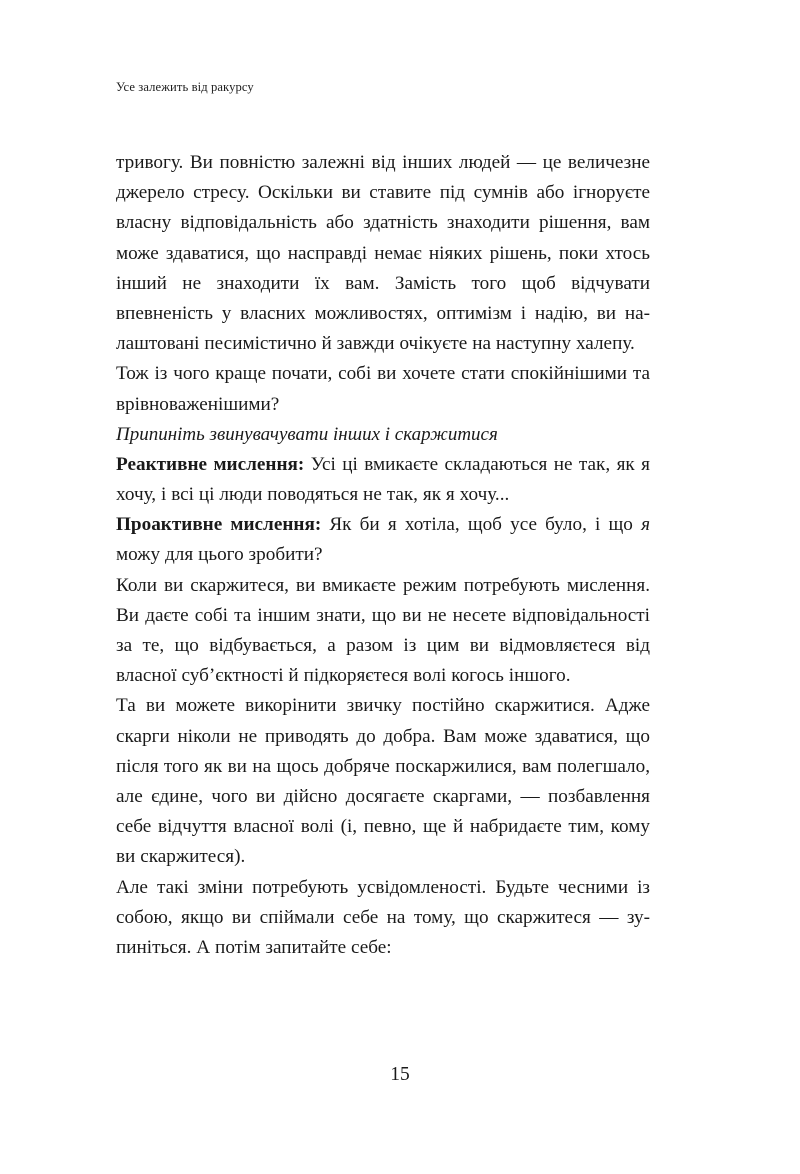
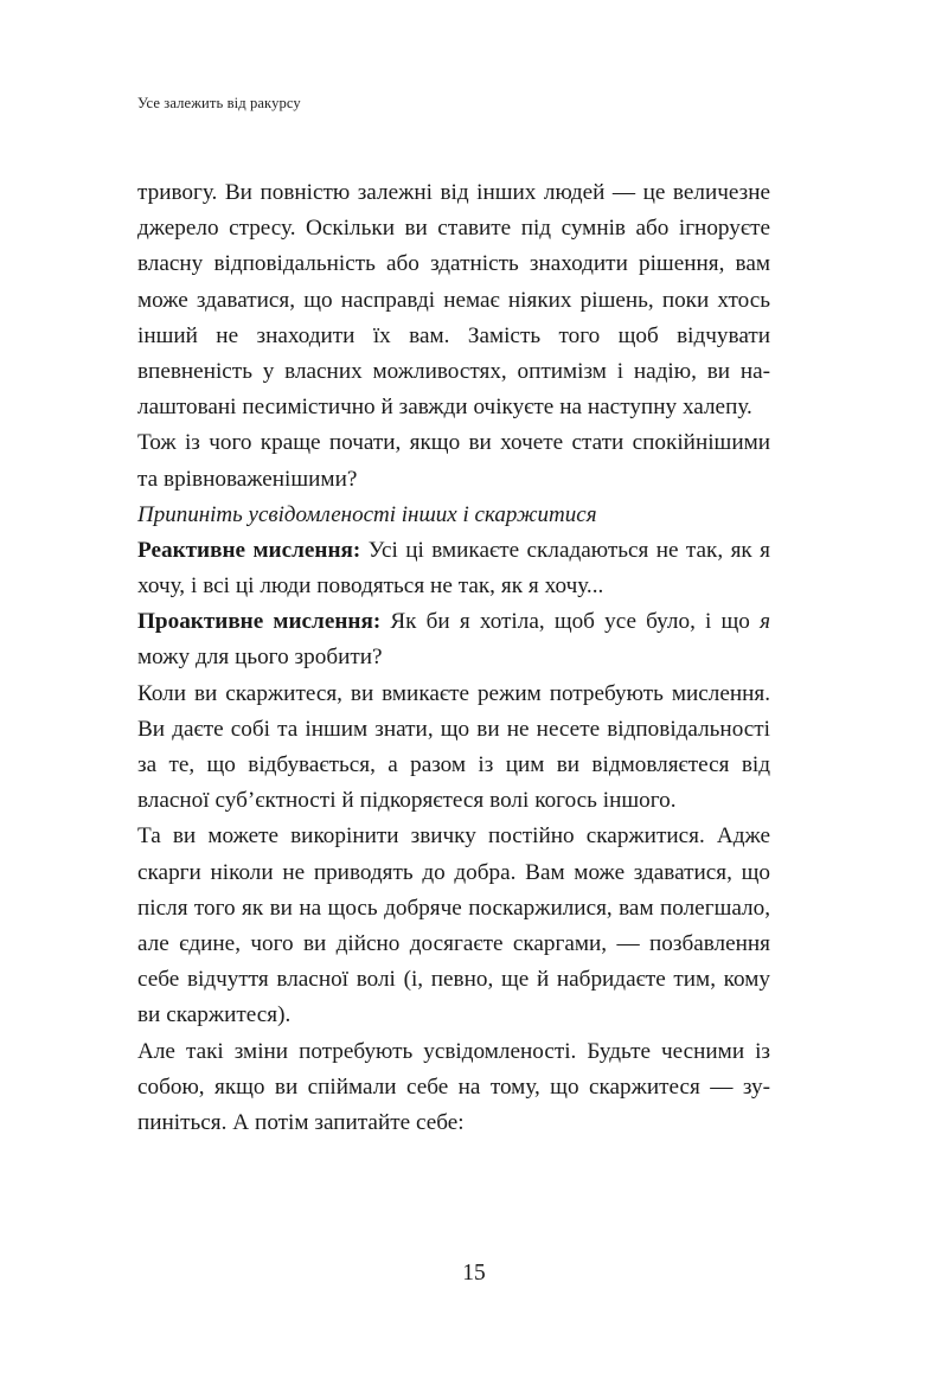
  Усе залежить від ракурсу
  тривогу. Ви повністю залежні від інших людей — це величезне джерело стресу. Оскільки ви ставите під сумнів або ігноруєте власну відповідальність або здатність знаходити рішення, вам може здаватися, що насправді немає ніяких рішень, поки хтось інший не знаходити їх вам. Замість того щоб відчувати впевненість у власних можливостях, оптимізм і надію, ви на­лаштовані песимістично й завжди очікуєте на наступну халепу.
- Тож із чого краще почати, собі ви хочете стати спокійнішими та врівноваженішими?
+ Тож із чого краще почати, якщо ви хочете стати спокійнішими та врівноваженішими?
- Припиніть звинувачувати інших і скаржитися
+ Припиніть усвідомленості інших і скаржитися
  Реактивне мислення: Усі ці вмикаєте складаються не так, як я хочу, і всі ці люди поводяться не так, як я хочу...
  Проактивне мислення: Як би я хотіла, щоб усе було, і що я можу для цього зробити?
  Коли ви скаржитеся, ви вмикаєте режим потребують мислення. Ви даєте собі та іншим знати, що ви не несете відповідальності за те, що відбувається, а разом із цим ви відмовляєтеся від власної суб’єктності й підкоряєтеся волі когось іншого.
  Та ви можете викорінити звичку постійно скаржитися. Адже скарги ніколи не приводять до добра. Вам може здаватися, що після того як ви на щось добряче поскаржилися, вам полегшало, але єдине, чого ви дійсно досягаєте скаргами, — позбавлення себе відчуття власної волі (і, певно, ще й набридаєте тим, кому ви скаржитеся).
  Але такі зміни потребують усвідомленості. Будьте чесними із собою, якщо ви спіймали себе на тому, що скаржитеся — зу­пиніться. А потім запитайте себе:
  15
